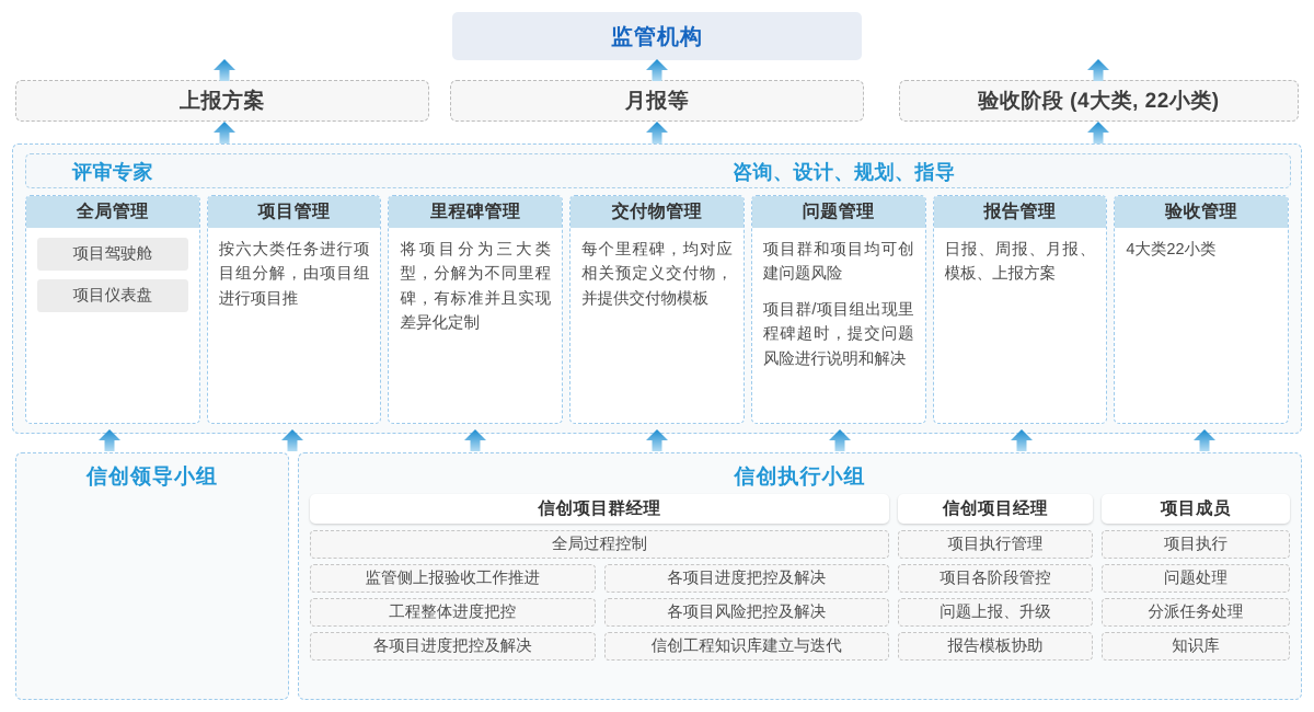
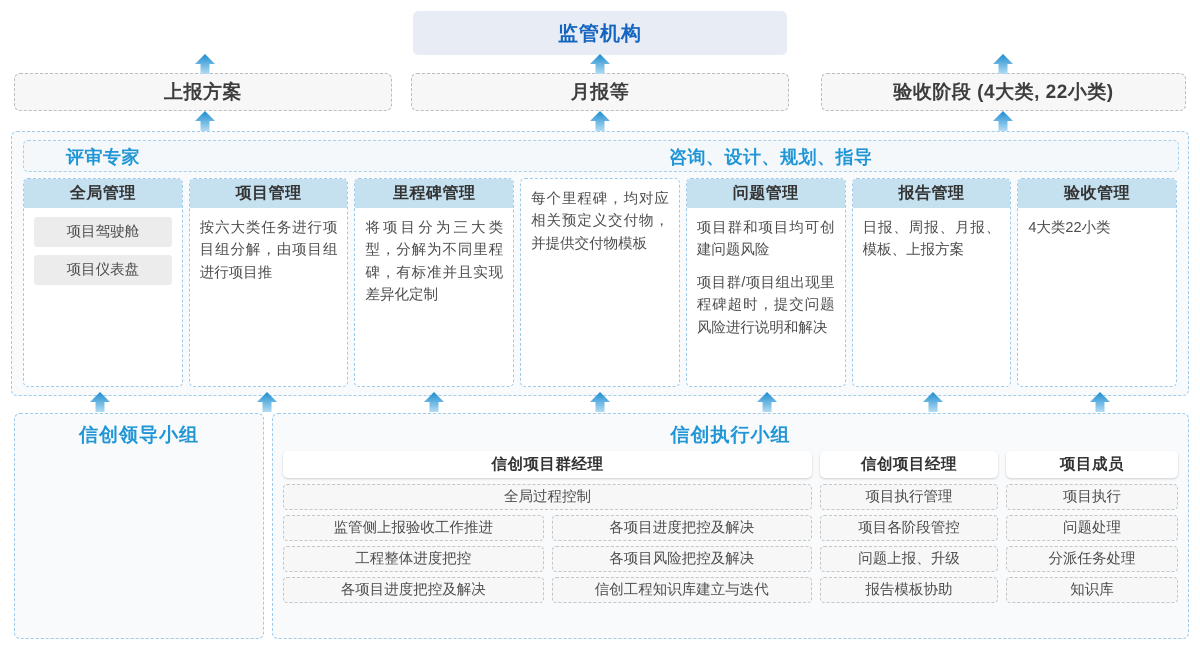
  监管机构
  上报方案
  月报等
  验收阶段 (4大类, 22小类)
  评审专家
  咨询、设计、规划、指导
  全局管理
  项目驾驶舱
  项目仪表盘
  项目管理
  按六大类任务进行项目组分解，由项目组进行项目推
  里程碑管理
  将项目分为三大类型，分解为不同里程碑，有标准并且实现差异化定制
- 交付物管理
  每个里程碑，均对应相关预定义交付物，并提供交付物模板
  问题管理
  项目群和项目均可创建问题风险
  项目群/项目组出现里程碑超时，提交问题风险进行说明和解决
  报告管理
  日报、周报、月报、模板、上报方案
  验收管理
  4大类22小类
  信创领导小组
  信创执行小组
  信创项目群经理
  全局过程控制
  监管侧上报验收工作推进
  工程整体进度把控
  各项目进度把控及解决
  各项目进度把控及解决
  各项目风险把控及解决
  信创工程知识库建立与迭代
  信创项目经理
  项目执行管理
  项目各阶段管控
  问题上报、升级
  报告模板协助
  项目成员
  项目执行
  问题处理
  分派任务处理
  知识库
